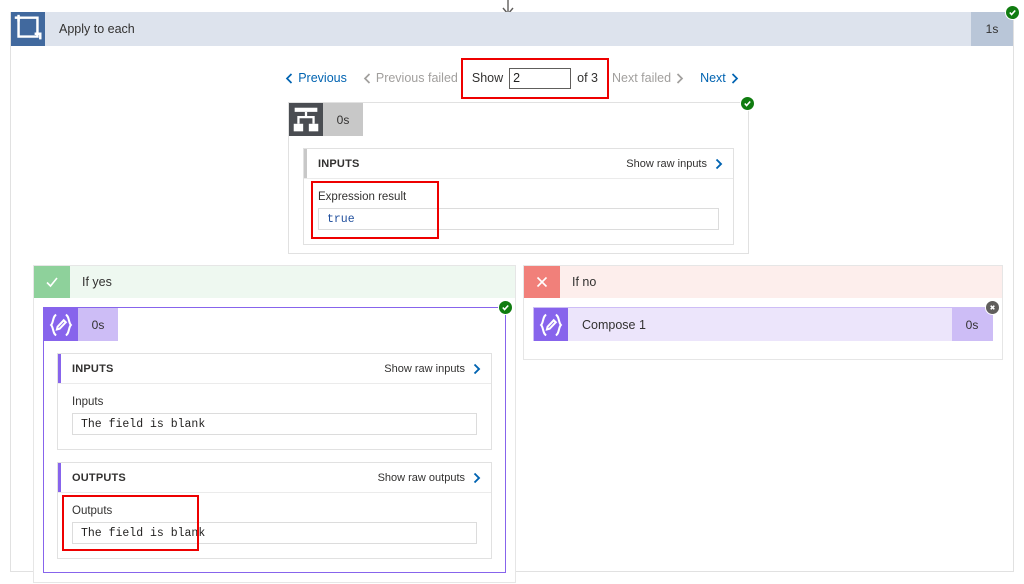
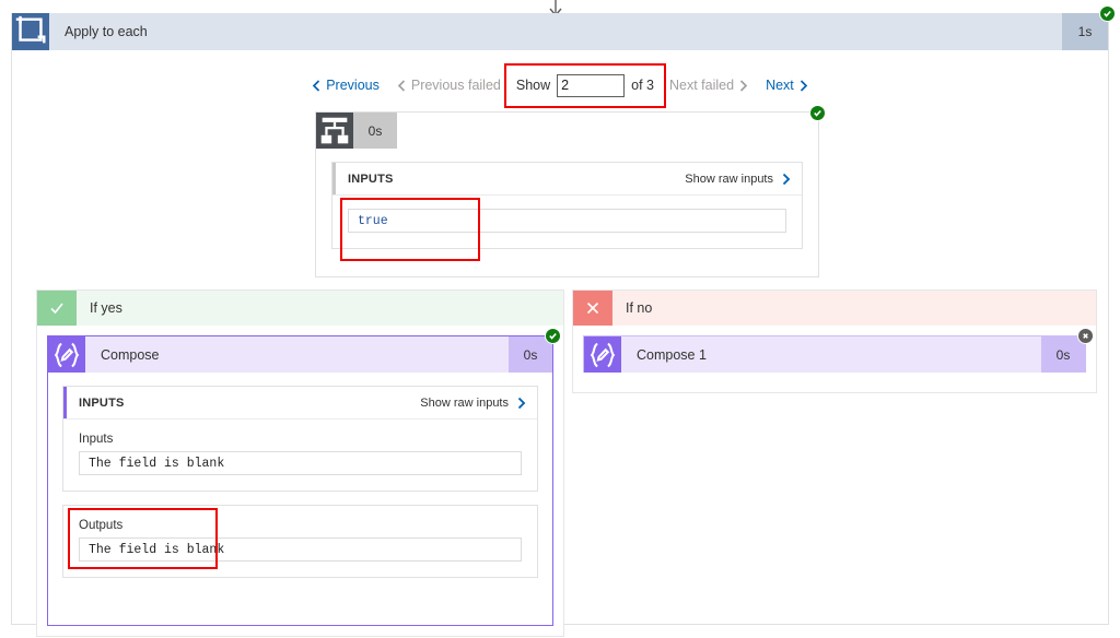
  Apply to each
  1s
  Previous
  Previous failed
  Show
  2
  of 3
  Next failed
  Next
  0s
  INPUTS
  Show raw inputs
- Expression result
  true
  If yes
+ Compose
  0s
  INPUTS
  Show raw inputs
  Inputs
  The field is blank
- OUTPUTS
- Show raw outputs
  Outputs
  The field is blank
  If no
  Compose 1
  0s
